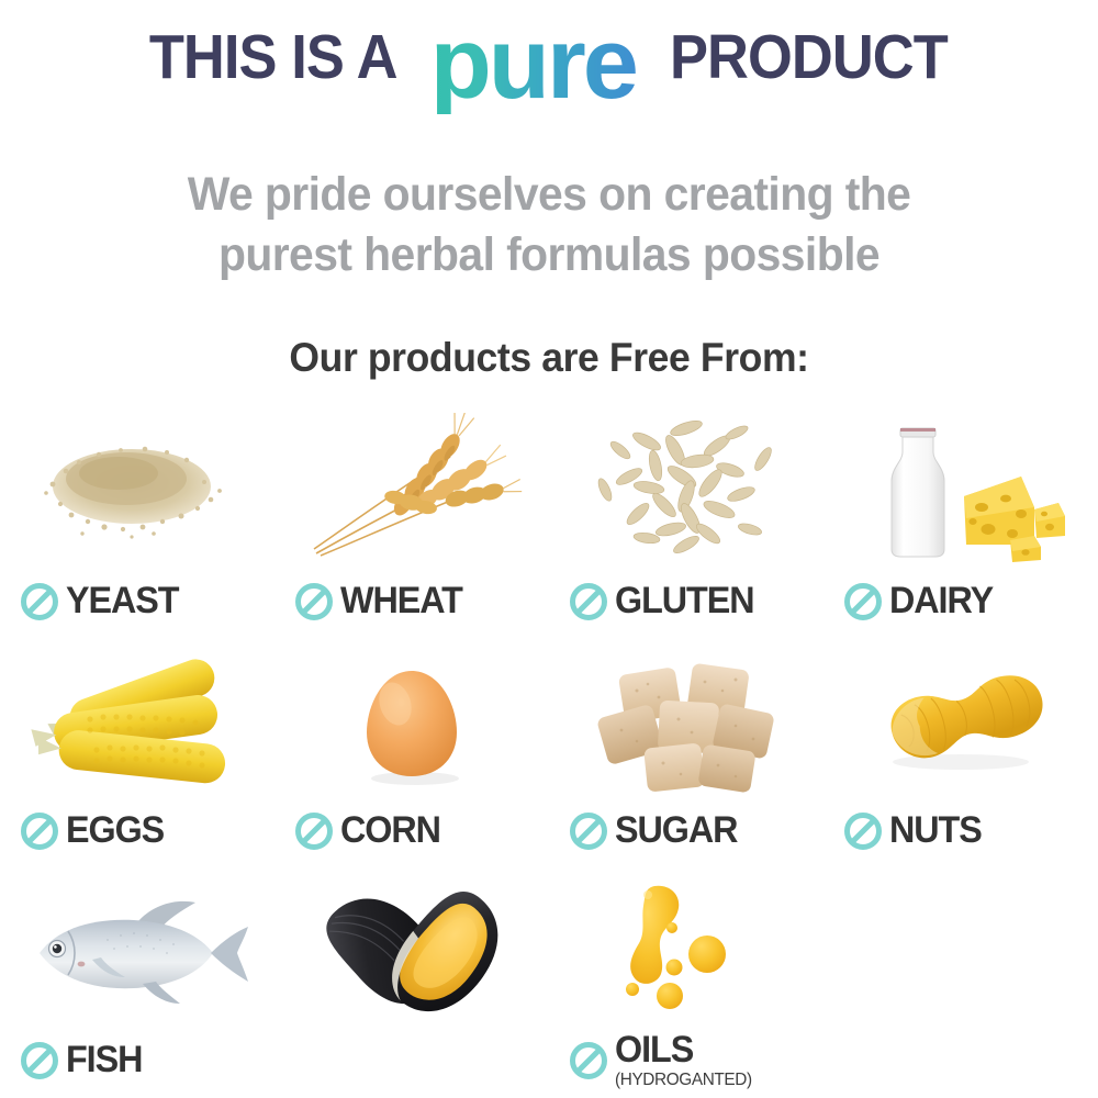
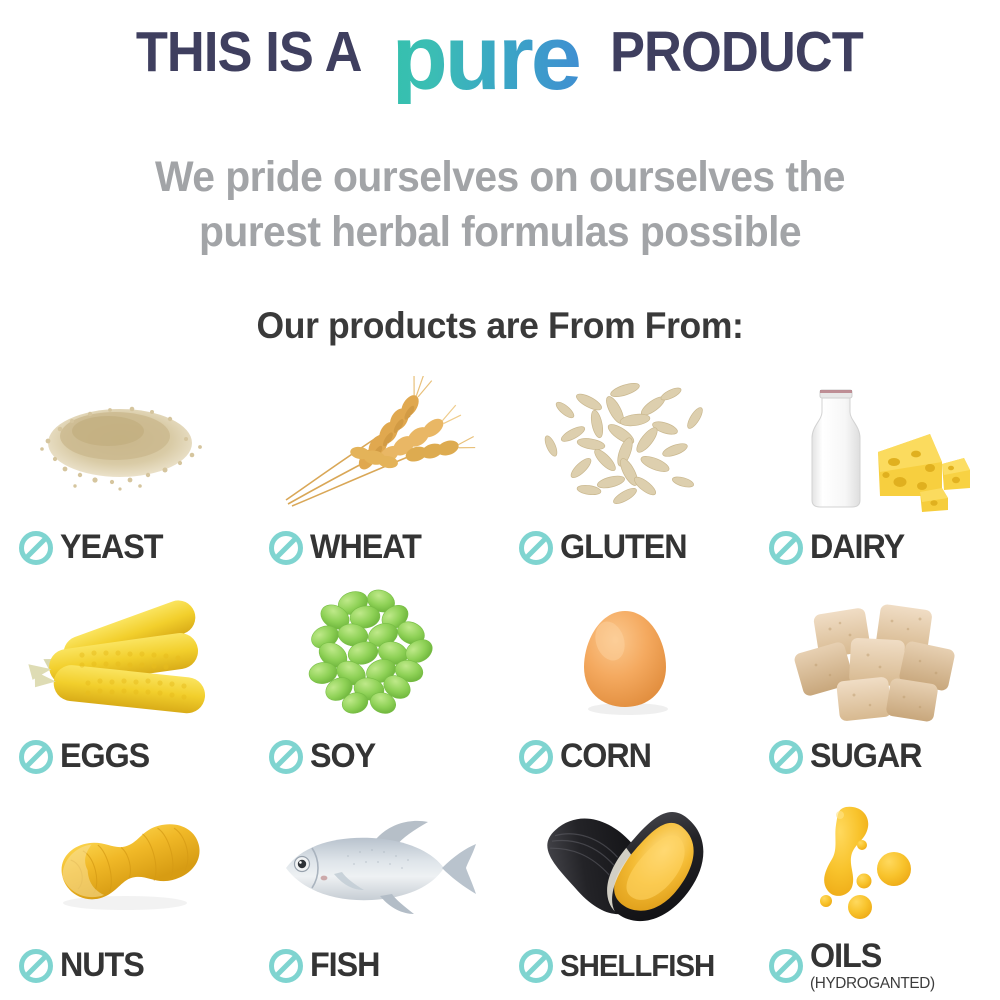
  THIS IS A
  pure
  PRODUCT
- We pride ourselves on creating the
+ We pride ourselves on ourselves the
  purest herbal formulas possible
- Our products are Free From:
+ Our products are From From:
  YEAST
  WHEAT
  GLUTEN
  DAIRY
  EGGS
+ SOY
  CORN
  SUGAR
  NUTS
  FISH
+ SHELLFISH
  OILS
  (HYDROGANTED)
